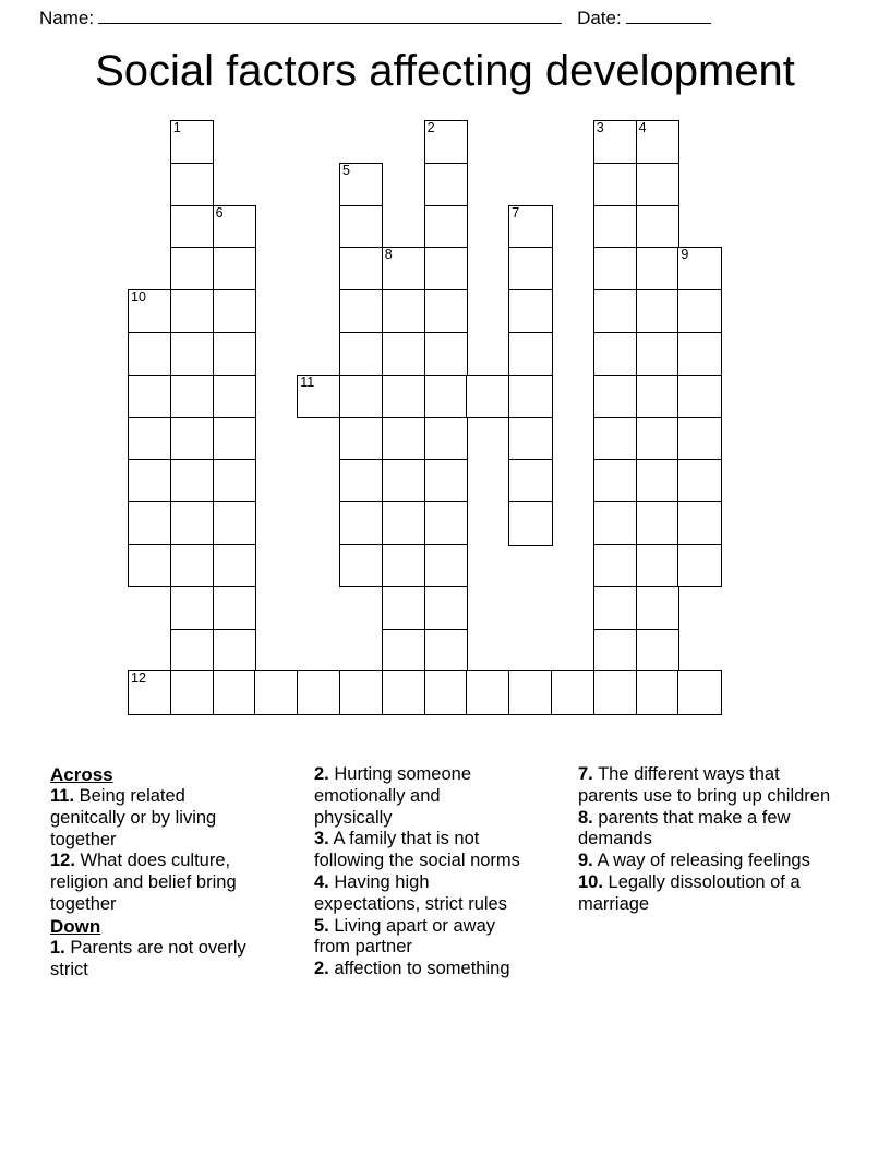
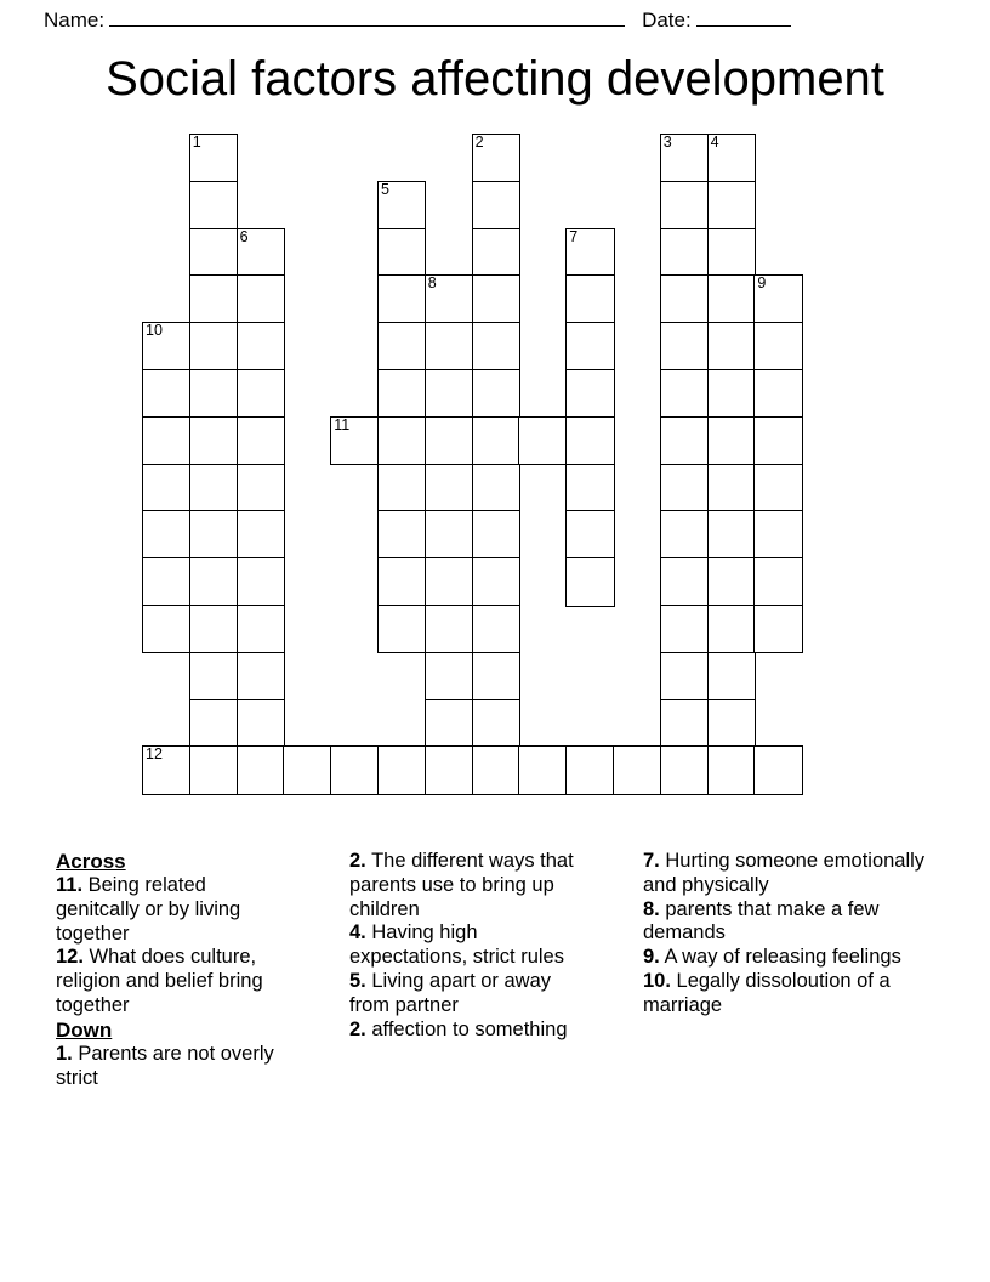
  Name:
  Date:
  Social factors affecting development
  1
  2
  3
  4
  5
  6
  7
  8
  9
  10
  11
  12
  Across
  11. Being related genitcally or by living together
  12. What does culture, religion and belief bring together
  Down
  1. Parents are not overly strict
- 2. Hurting someone emotionally and physically
+ 2. The different ways that parents use to bring up children
- 3. A family that is not following the social norms
  4. Having high expectations, strict rules
  5. Living apart or away from partner
  2. affection to something
- 7. The different ways that parents use to bring up children
+ 7. Hurting someone emotionally and physically
  8. parents that make a few demands
  9. A way of releasing feelings
  10. Legally dissoloution of a marriage
